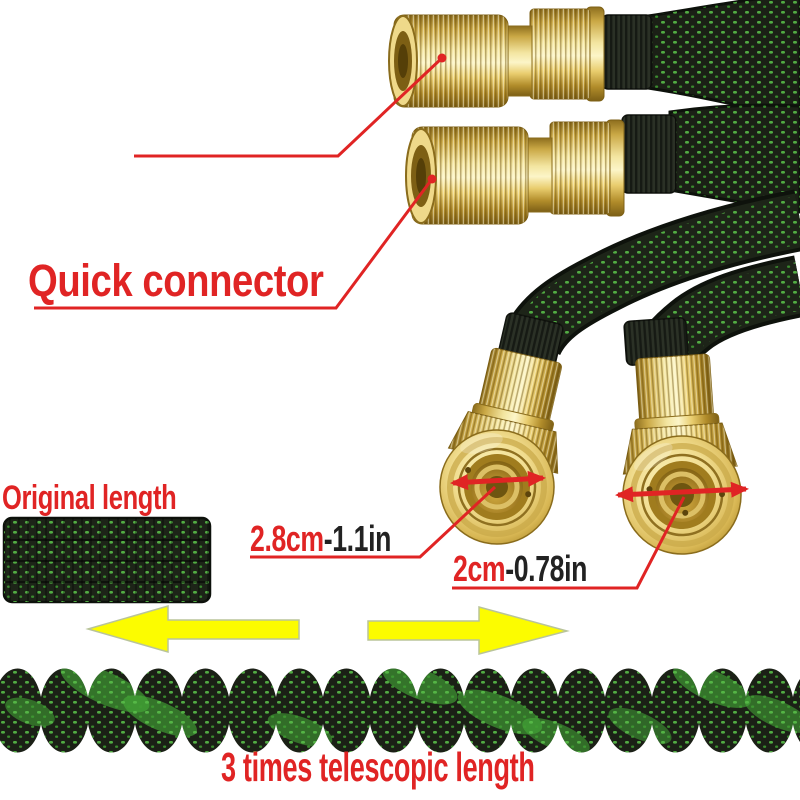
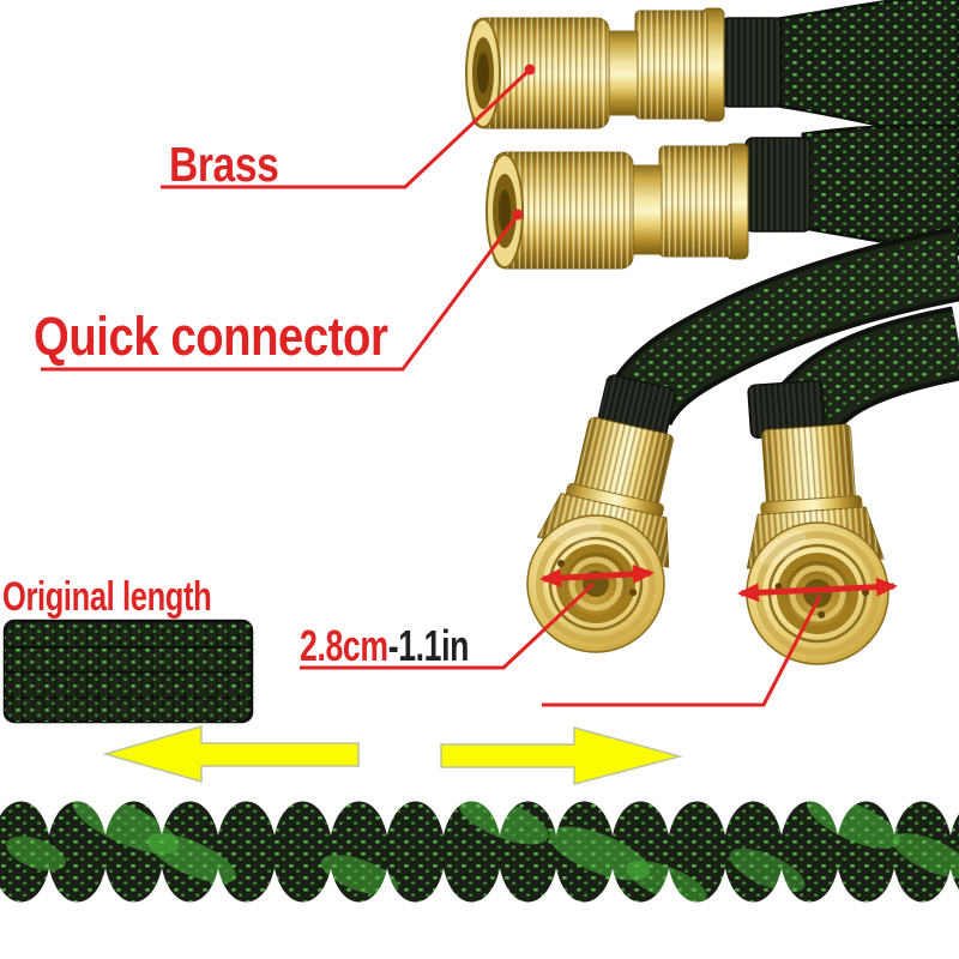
+ Brass
  Quick connector
  Original length
  2.8cm-1.1in
- 2cm-0.78in
- 3 times telescopic length
